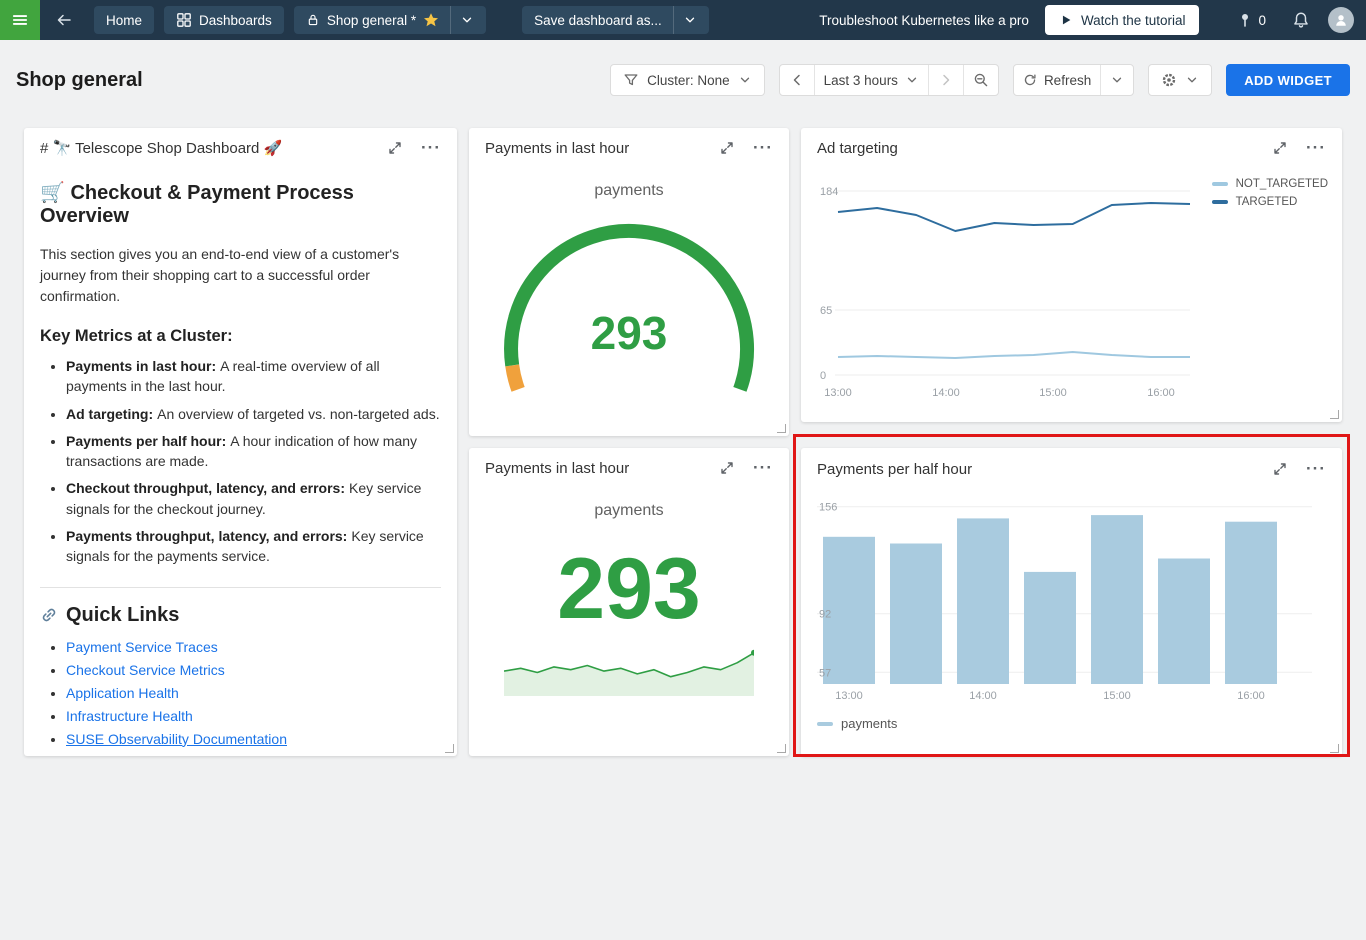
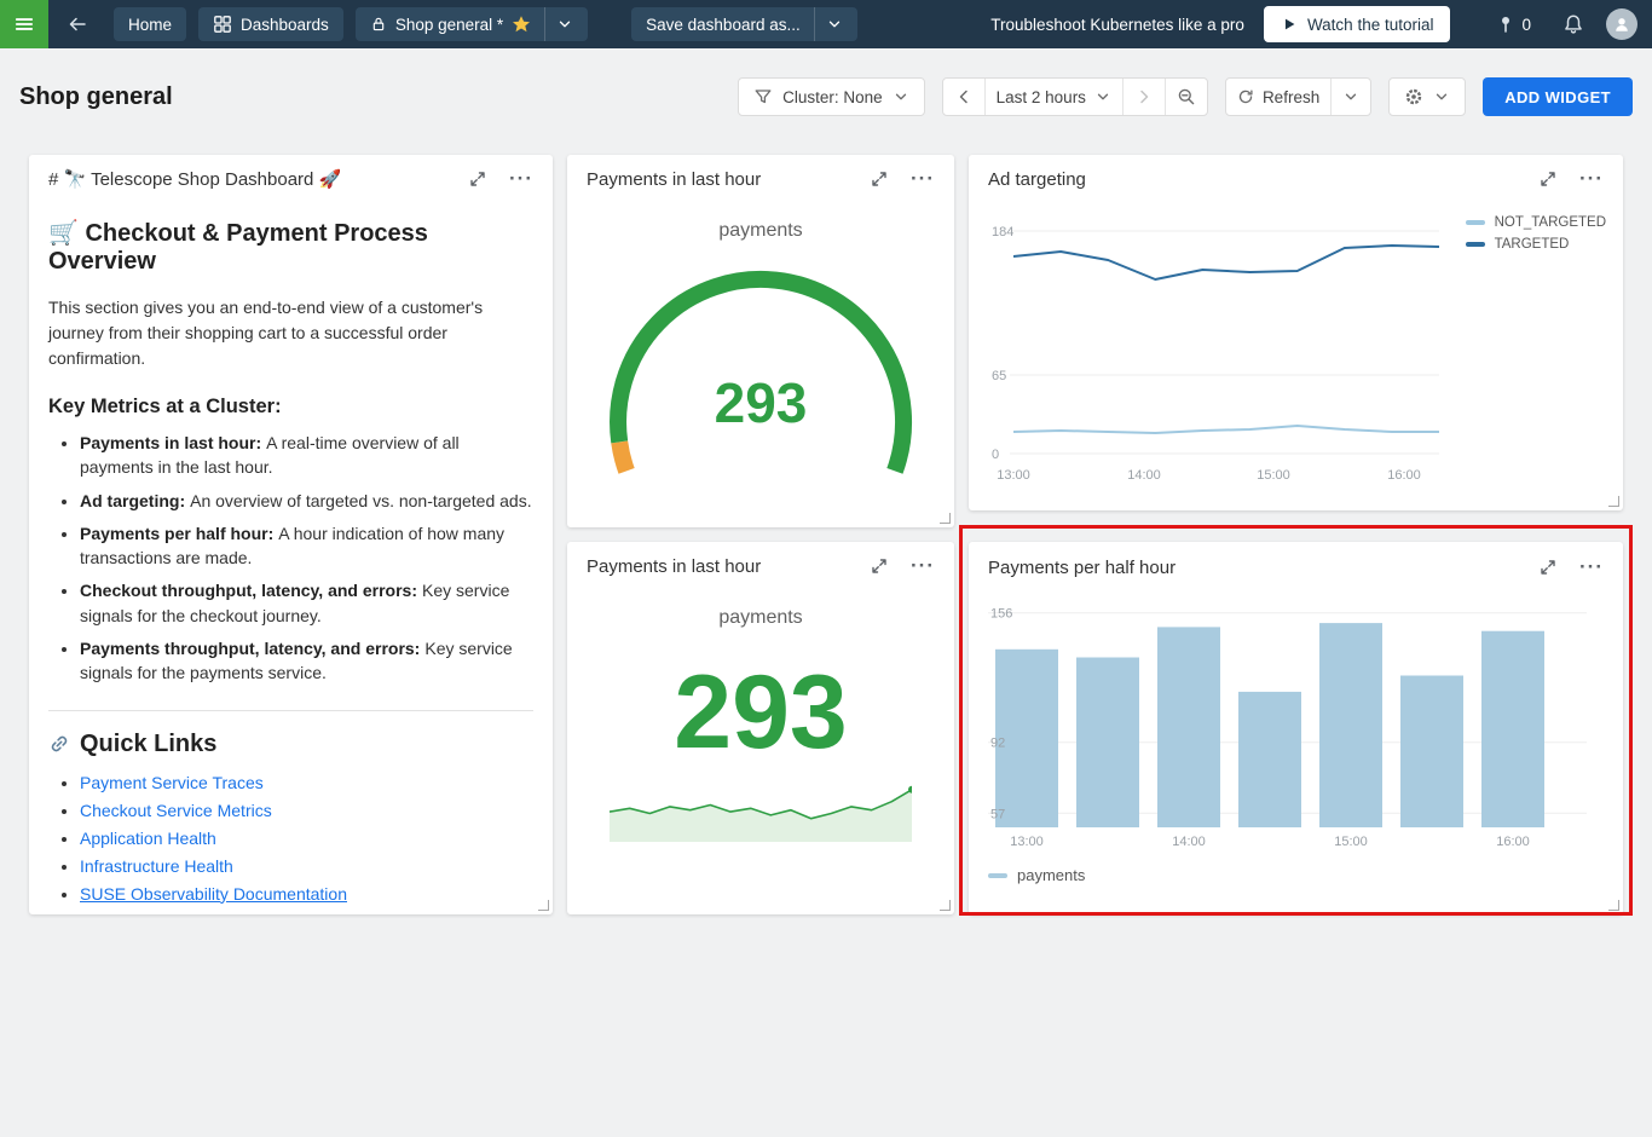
  Home
  Dashboards
  Shop general *
  Save dashboard as...
  Troubleshoot Kubernetes like a pro
  Watch the tutorial
  0
  Shop general
  Cluster: None
- Last 3 hours
+ Last 2 hours
  Refresh
  ADD WIDGET
  # 🔭 Telescope Shop Dashboard 🚀
  ···
  🛒 Checkout & Payment Process Overview
  This section gives you an end-to-end view of a customer's journey from their shopping cart to a successful order confirmation.
  Key Metrics at a Cluster:
  Payments in last hour: A real-time overview of all payments in the last hour.
  Ad targeting: An overview of targeted vs. non-targeted ads.
  Payments per half hour: A hour indication of how many transactions are made.
  Checkout throughput, latency, and errors: Key service signals for the checkout journey.
  Payments throughput, latency, and errors: Key service signals for the payments service.
  Quick Links
  Payment Service Traces
  Checkout Service Metrics
  Application Health
  Infrastructure Health
  SUSE Observability Documentation
  Payments in last hour
  ···
  payments
  293
  Ad targeting
  ···
  184
  65
  0
  13:00
  14:00
  15:00
  16:00
  NOT_TARGETED
  TARGETED
  Payments in last hour
  ···
  payments
  293
  Payments per half hour
  ···
  156
  92
  57
  13:00
  14:00
  15:00
  16:00
  payments
